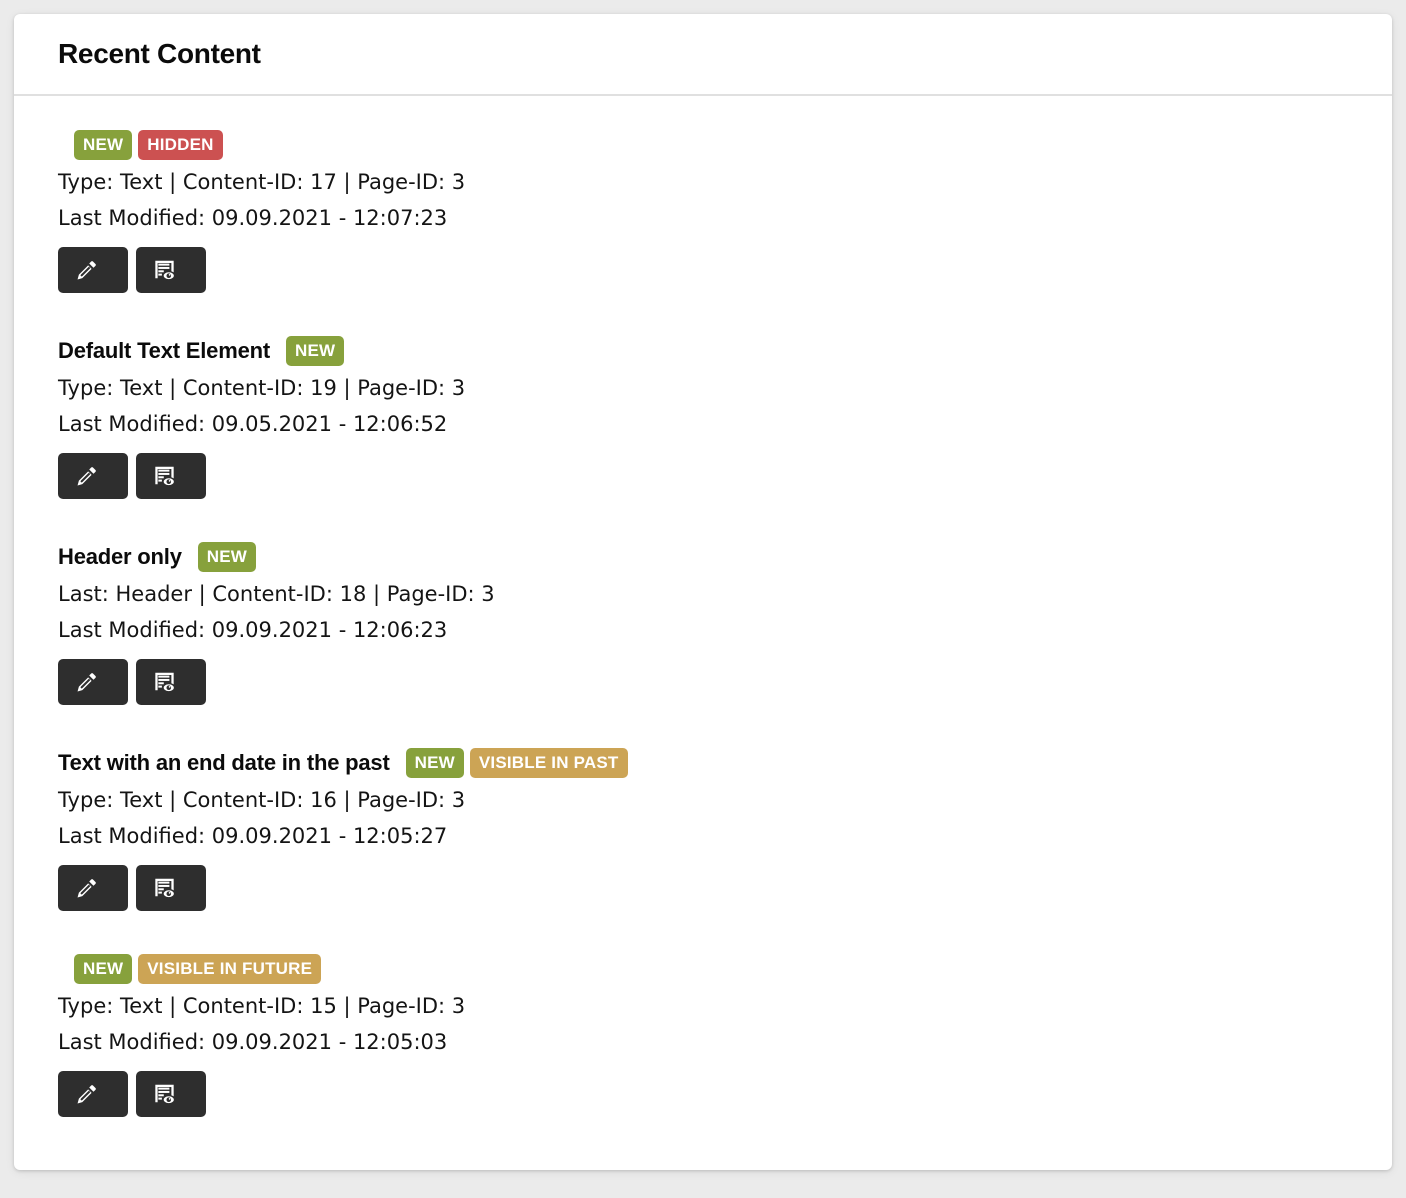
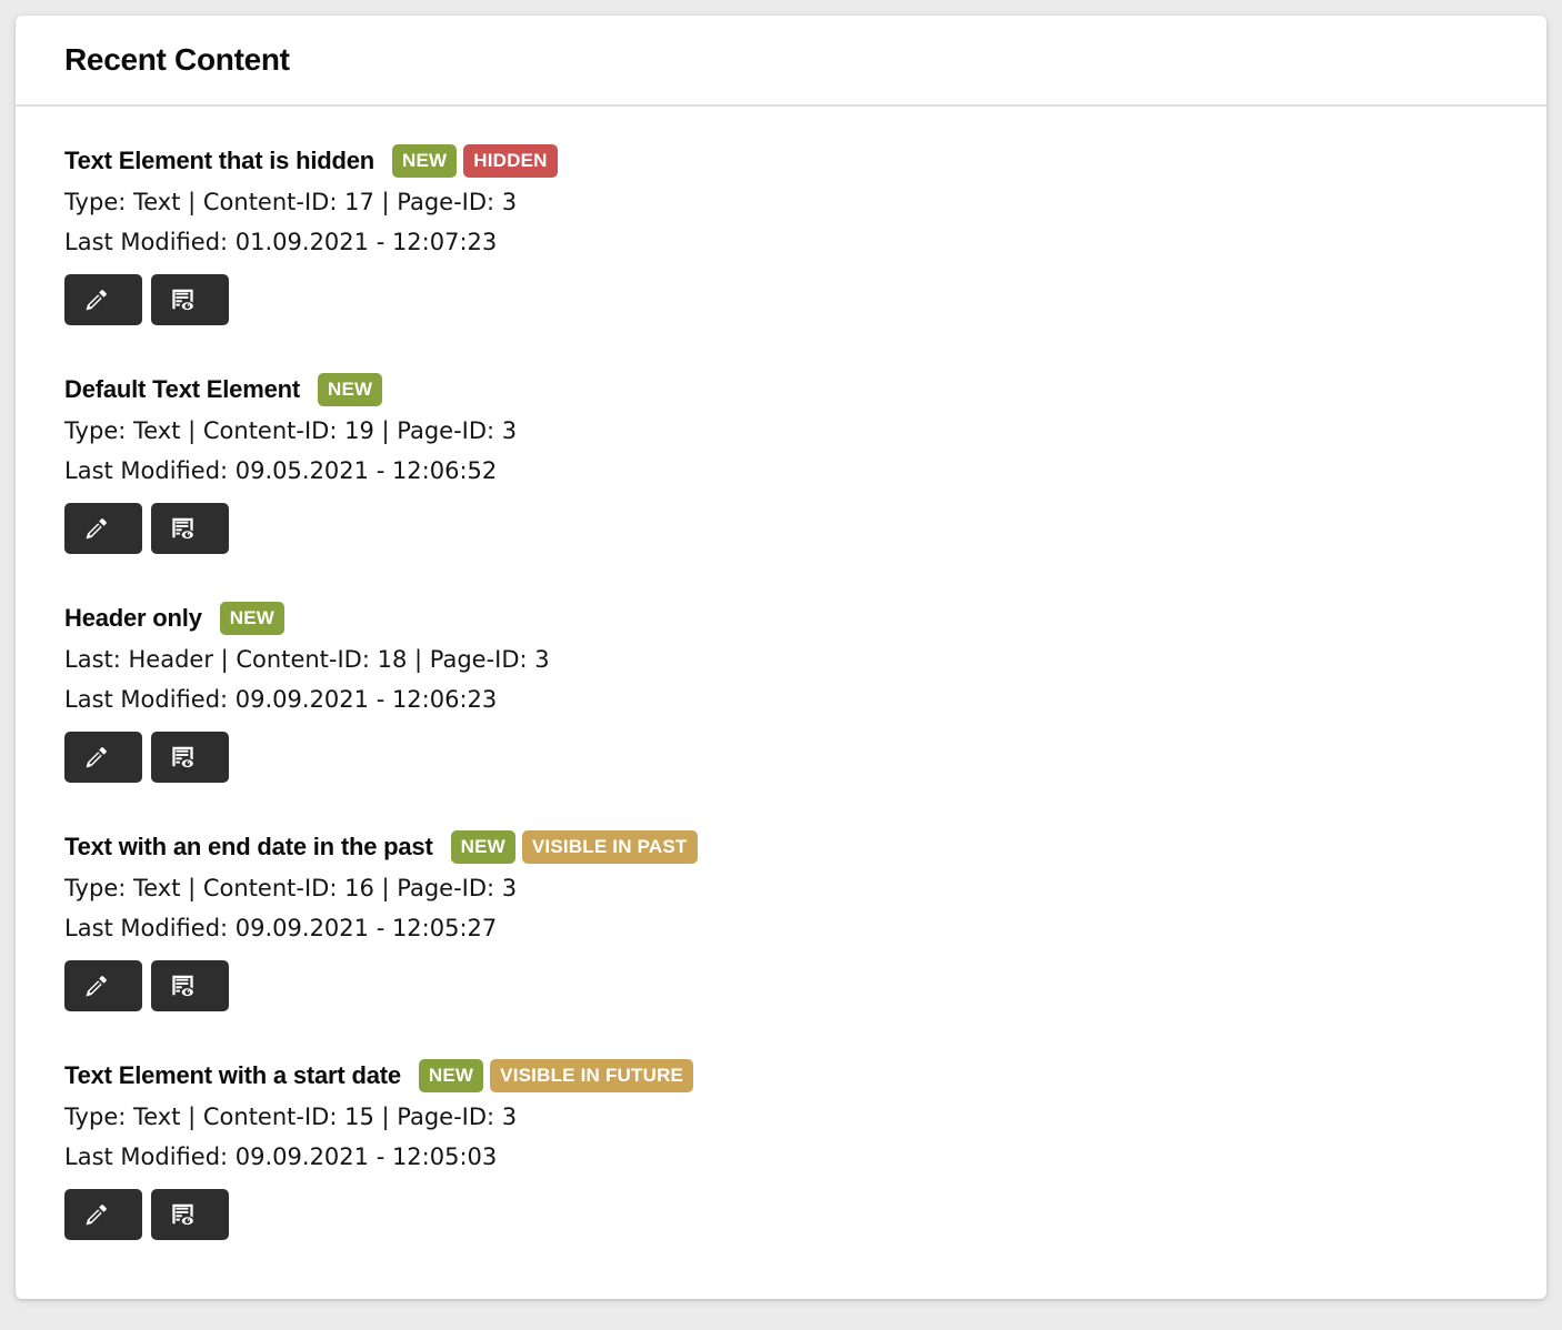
  Recent Content
+ Text Element that is hidden
  NEW
  HIDDEN
  Type: Text | Content-ID: 17 | Page-ID: 3
- Last Modified: 09.09.2021 - 12:07:23
+ Last Modified: 01.09.2021 - 12:07:23
  Default Text Element
  NEW
  Type: Text | Content-ID: 19 | Page-ID: 3
  Last Modified: 09.05.2021 - 12:06:52
  Header only
  NEW
  Last: Header | Content-ID: 18 | Page-ID: 3
  Last Modified: 09.09.2021 - 12:06:23
  Text with an end date in the past
  NEW
  VISIBLE IN PAST
  Type: Text | Content-ID: 16 | Page-ID: 3
  Last Modified: 09.09.2021 - 12:05:27
+ Text Element with a start date
  NEW
  VISIBLE IN FUTURE
  Type: Text | Content-ID: 15 | Page-ID: 3
  Last Modified: 09.09.2021 - 12:05:03
